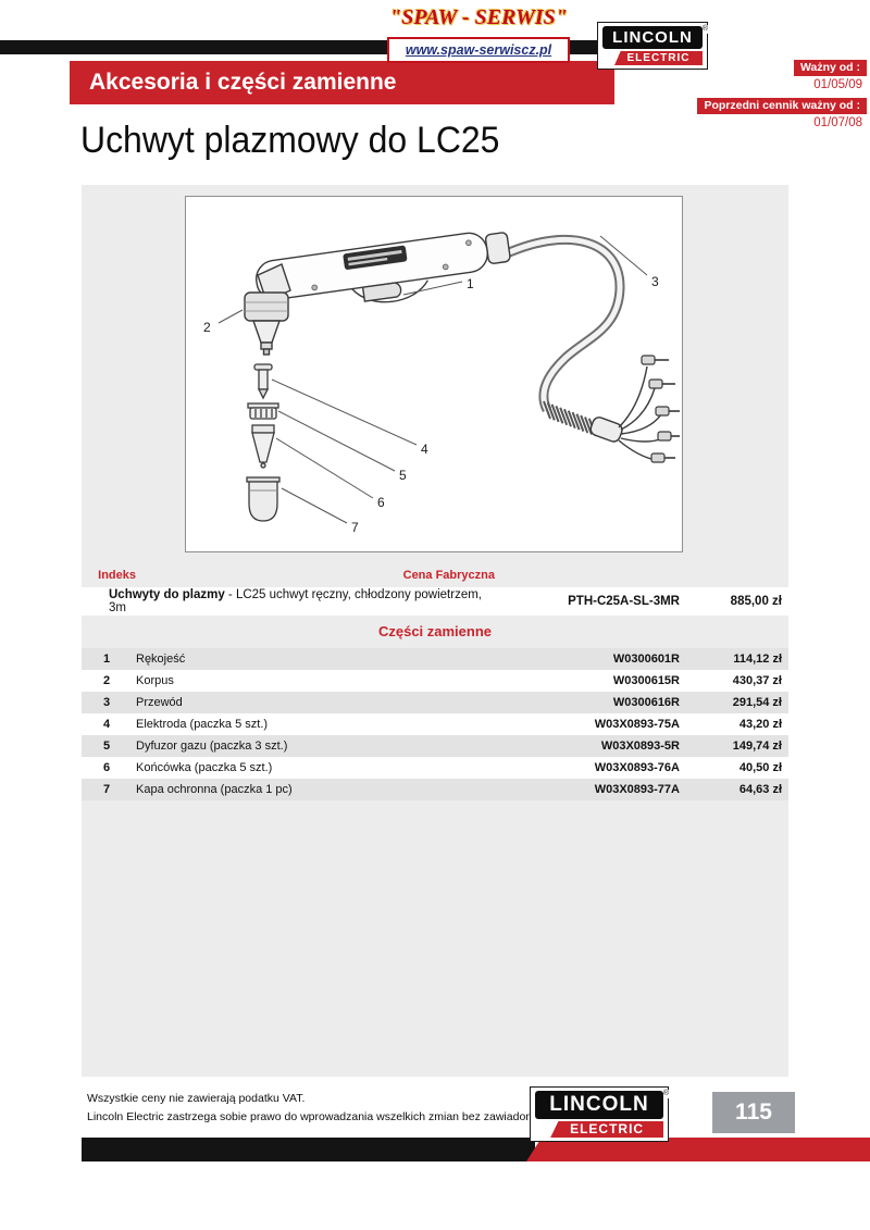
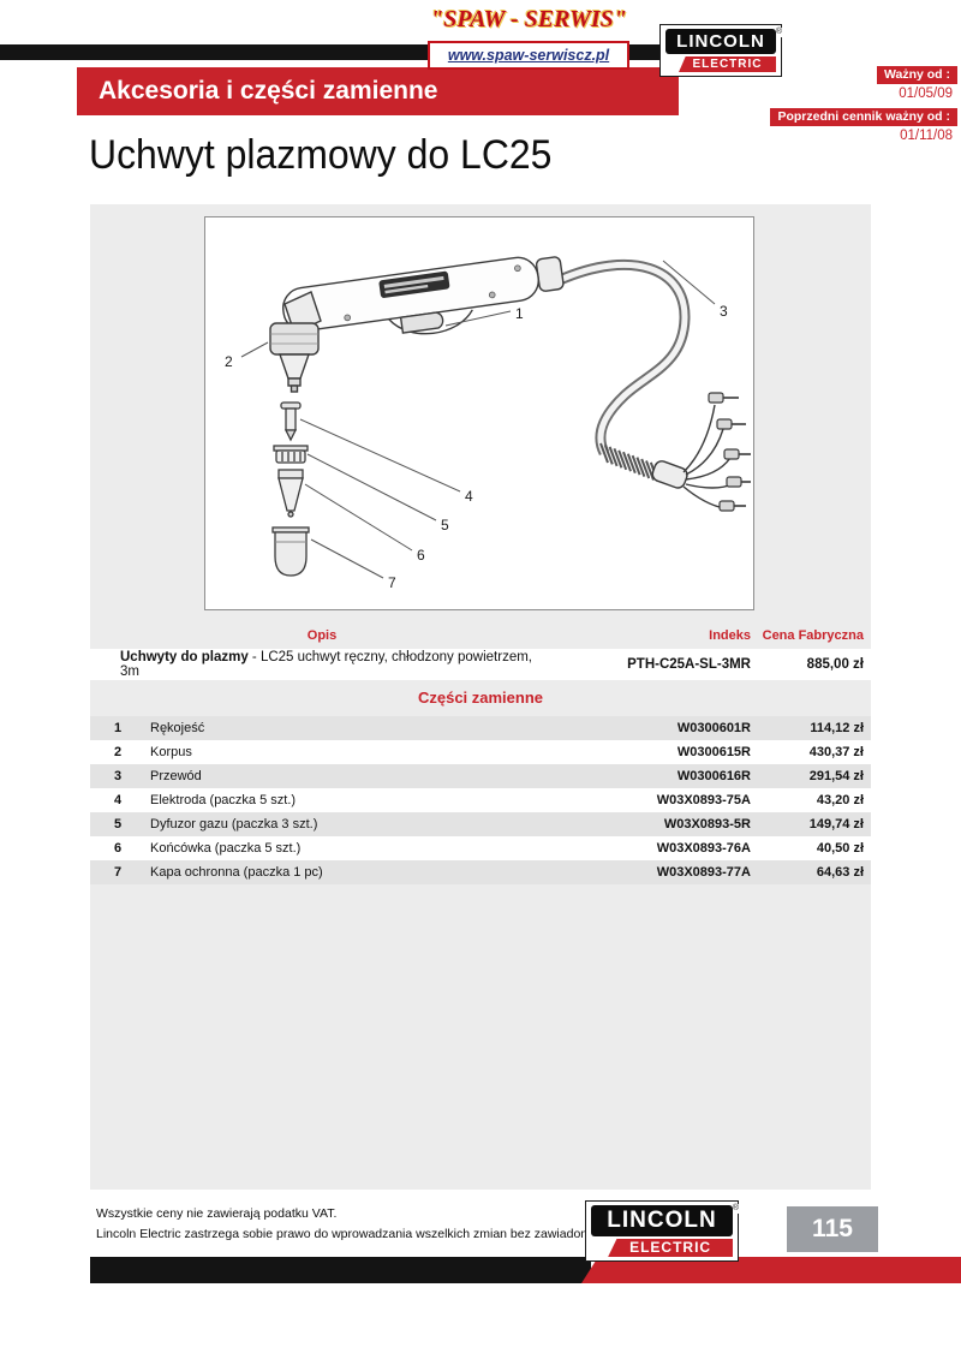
  "SPAW - SERWIS"
  www.spaw-serwiscz.pl
  Akcesoria i części zamienne
  LINCOLN
  ELECTRIC
  Ważny od :
  01/05/09
  Poprzedni cennik ważny od :
- 01/07/08
+ 01/11/08
  Uchwyt plazmowy do LC25
  1
  2
  3
  4
  5
  6
  7
+ Opis
  Indeks
  Cena Fabryczna
  Uchwyty do plazmy - LC25 uchwyt ręczny, chłodzony powietrzem, 3m
  PTH-C25A-SL-3MR
  885,00 zł
  Części zamienne
  1
  Rękojeść
  W0300601R
  114,12 zł
  2
  Korpus
  W0300615R
  430,37 zł
  3
  Przewód
  W0300616R
  291,54 zł
  4
  Elektroda (paczka 5 szt.)
  W03X0893-75A
  43,20 zł
  5
  Dyfuzor gazu (paczka 3 szt.)
  W03X0893-5R
  149,74 zł
  6
  Końcówka (paczka 5 szt.)
  W03X0893-76A
  40,50 zł
  7
  Kapa ochronna (paczka 1 pc)
  W03X0893-77A
  64,63 zł
  Wszystkie ceny nie zawierają podatku VAT.
  Lincoln Electric zastrzega sobie prawo do wprowadzania wszelkich zmian bez zawiado
  LINCOLN
  ELECTRIC
  115
